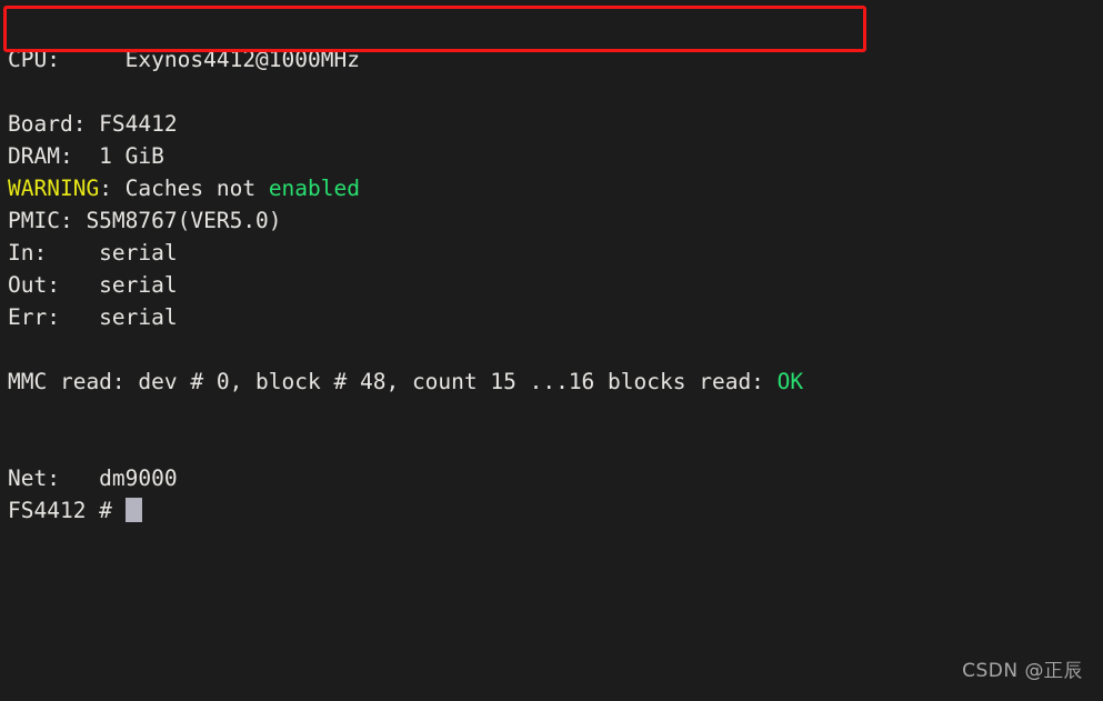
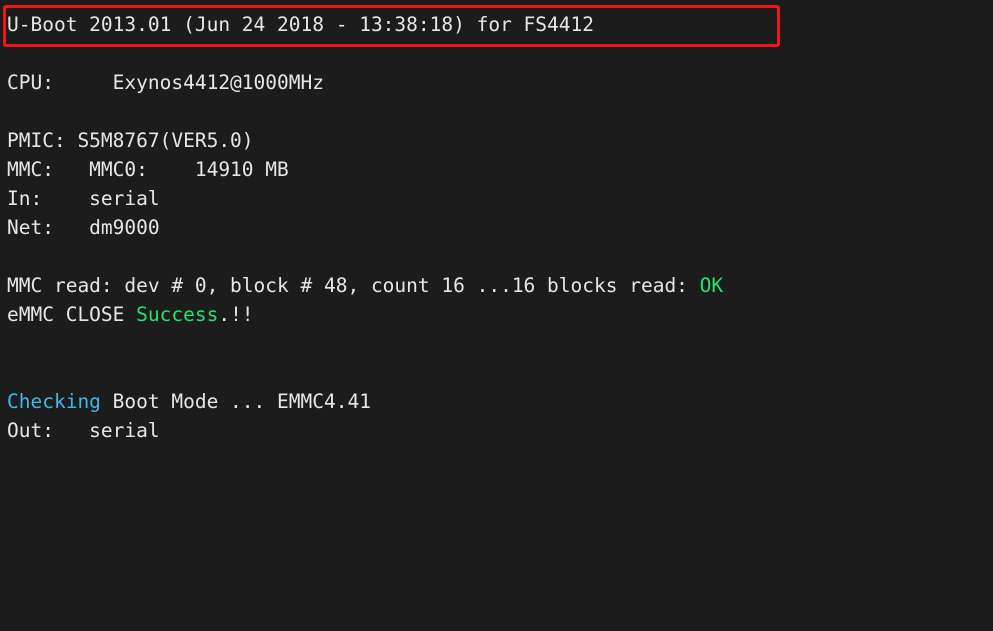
+ U-Boot 2013.01 (Jun 24 2018 - 13:38:18) for FS4412
  CPU: Exynos4412@1000MHz
- Board: FS4412
- DRAM: 1 GiB
- WARNING: Caches not enabled
  PMIC: S5M8767(VER5.0)
+ MMC: MMC0: 14910 MB
  In: serial
- Out: serial
+ Net: dm9000
- Err: serial
- MMC read: dev # 0, block # 48, count 15 ...16 blocks read: OK
+ MMC read: dev # 0, block # 48, count 16 ...16 blocks read: OK
+ eMMC CLOSE Success.!!
+ Checking Boot Mode ... EMMC4.41
- Net: dm9000
+ Out: serial
- FS4412 #
- CSDN @正辰
